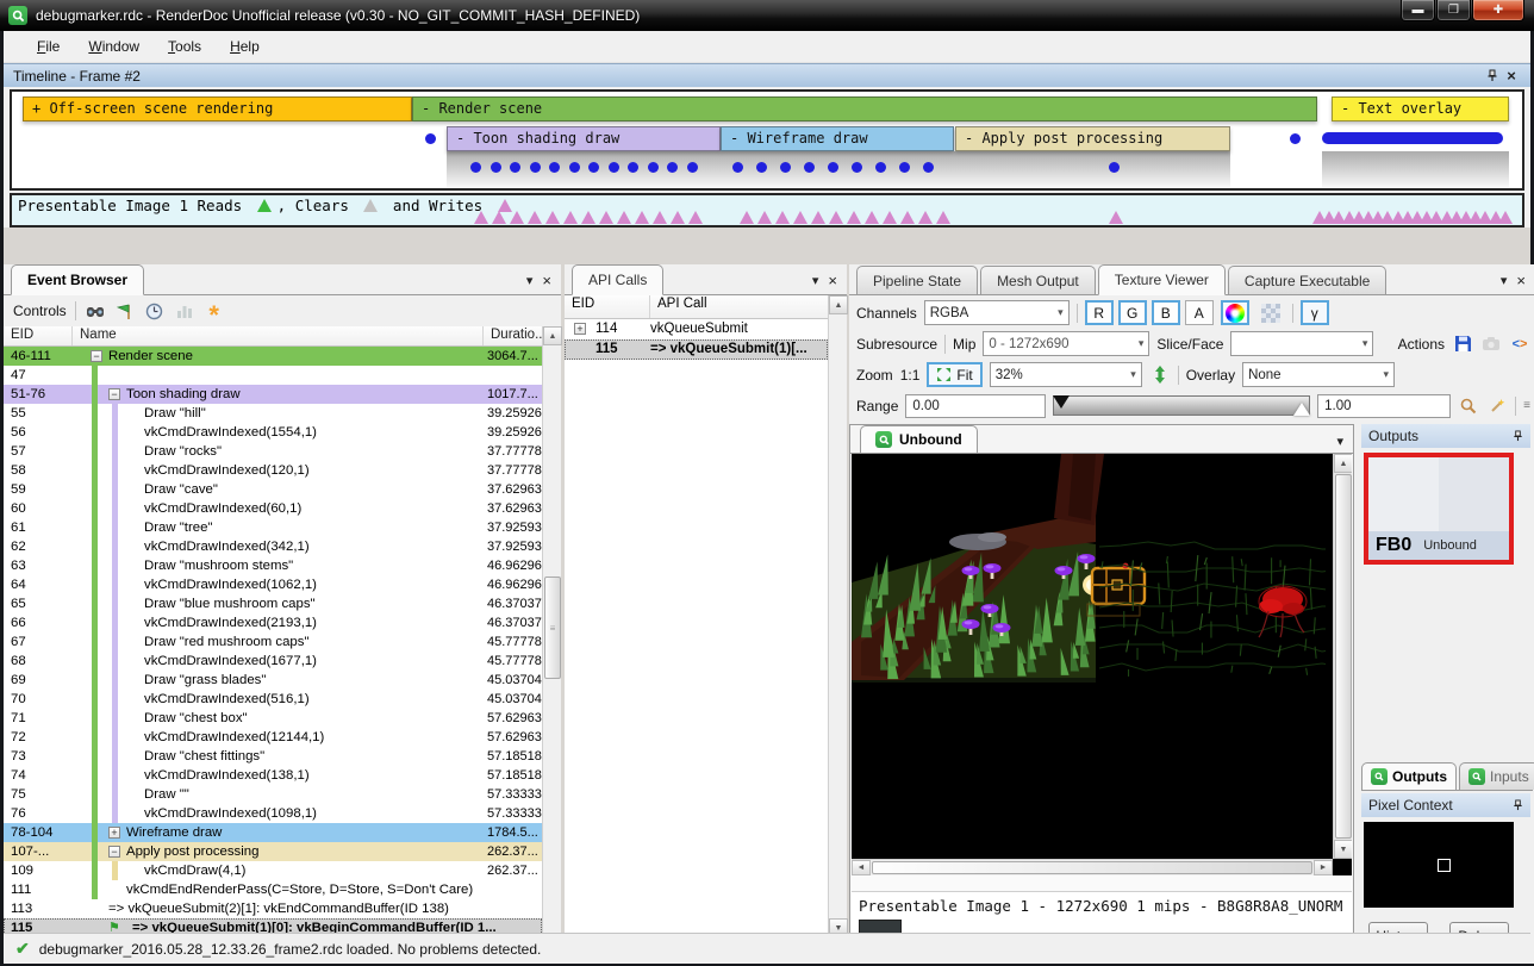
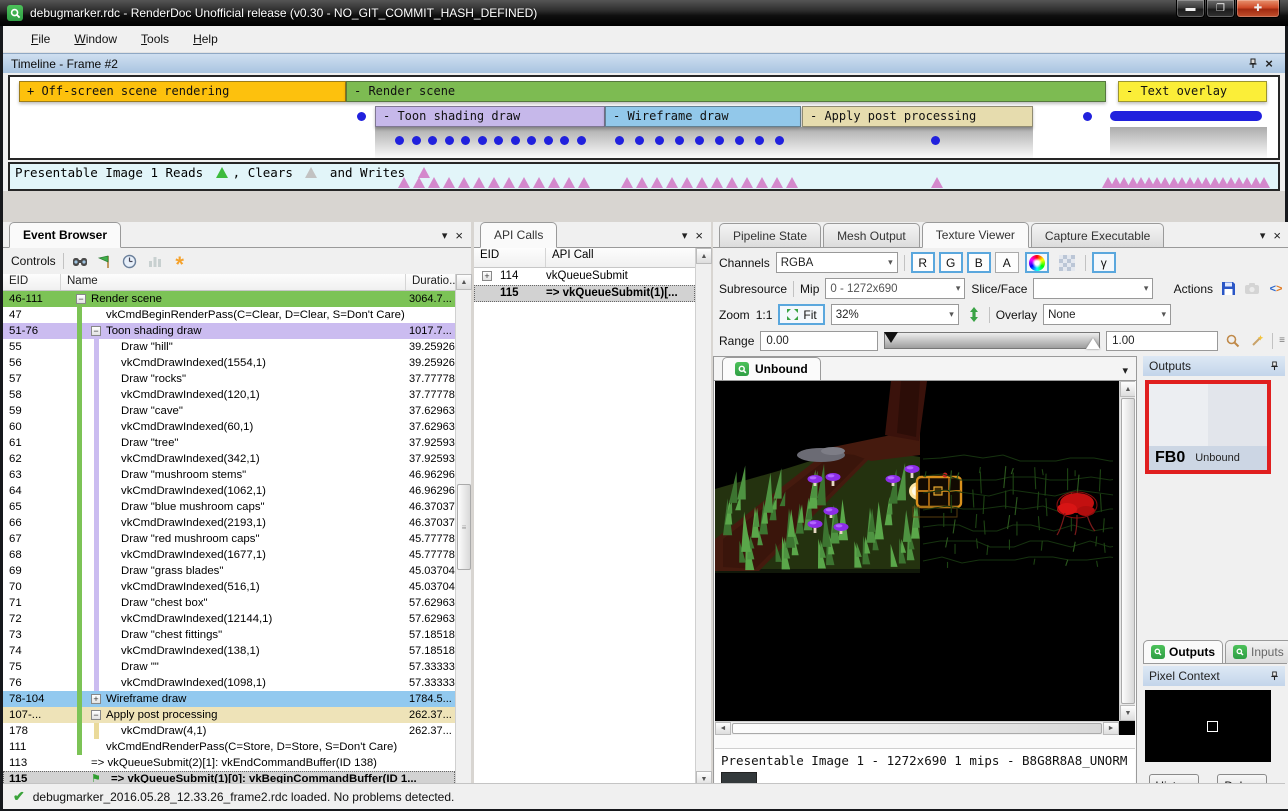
  debugmarker.rdc - RenderDoc Unofficial release (v0.30 - NO_GIT_COMMIT_HASH_DEFINED)
  ▬
  ❐
  ✚
  File
  Window
  Tools
  Help
  Timeline - Frame #2
  ×
  + Off-screen scene rendering
  - Render scene
  - Text overlay
  - Toon shading draw
  - Wireframe draw
  - Apply post processing
  Presentable Image 1 Reads
  , Clears
  and Writes
  Event Browser
  ▾
  ×
  Controls
  *
  EID
  Name
  Duratio..
  46-111
  −
  Render scene
  3064.7...
  47
+ vkCmdBeginRenderPass(C=Clear, D=Clear, S=Don't Care)
  51-76
  −
  Toon shading draw
  1017.7...
  55
  Draw "hill"
  39.25926
  56
  vkCmdDrawIndexed(1554,1)
  39.25926
  57
  Draw "rocks"
  37.77778
  58
  vkCmdDrawIndexed(120,1)
  37.77778
  59
  Draw "cave"
  37.62963
  60
  vkCmdDrawIndexed(60,1)
  37.62963
  61
  Draw "tree"
  37.92593
  62
  vkCmdDrawIndexed(342,1)
  37.92593
  63
  Draw "mushroom stems"
  46.96296
  64
  vkCmdDrawIndexed(1062,1)
  46.96296
  65
  Draw "blue mushroom caps"
  46.37037
  66
  vkCmdDrawIndexed(2193,1)
  46.37037
  67
  Draw "red mushroom caps"
  45.77778
  68
  vkCmdDrawIndexed(1677,1)
  45.77778
  69
  Draw "grass blades"
  45.03704
  70
  vkCmdDrawIndexed(516,1)
  45.03704
  71
  Draw "chest box"
  57.62963
  72
  vkCmdDrawIndexed(12144,1)
  57.62963
  73
  Draw "chest fittings"
  57.18518
  74
  vkCmdDrawIndexed(138,1)
  57.18518
  75
  Draw ""
  57.33333
  76
  vkCmdDrawIndexed(1098,1)
  57.33333
  78-104
  +
  Wireframe draw
  1784.5...
  107-...
  −
  Apply post processing
  262.37...
- 109
+ 178
  vkCmdDraw(4,1)
  262.37...
  111
  vkCmdEndRenderPass(C=Store, D=Store, S=Don't Care)
  113
  => vkQueueSubmit(2)[1]: vkEndCommandBuffer(ID 138)
  115
  ⚑
  => vkQueueSubmit(1)[0]: vkBeginCommandBuffer(ID 1...
  ≡
  API Calls
  ▾
  ×
  EID
  API Call
  +
  114
  vkQueueSubmit
  115
  => vkQueueSubmit(1)[...
  Pipeline State
  Mesh Output
  Texture Viewer
  Capture Executable
  ▾
  ×
  Channels
  RGBA
  ▾
  R
  G
  B
  A
  γ
  Subresource
  Mip
  0 - 1272x690
  ▾
  Slice/Face
  ▾
  Actions
  <
  >
  Zoom
  1:1
  Fit
  32%
  ▾
  Overlay
  None
  ▾
  Range
  0.00
  1.00
  ≡
  Unbound
  ▾
  Presentable Image 1 - 1272x690 1 mips - B8G8R8A8_UNORM
  Outputs
  FB0
  Unbound
  Outputs
  Inputs
  Pixel Context
  ✔
  debugmarker_2016.05.28_12.33.26_frame2.rdc loaded. No problems detected.
